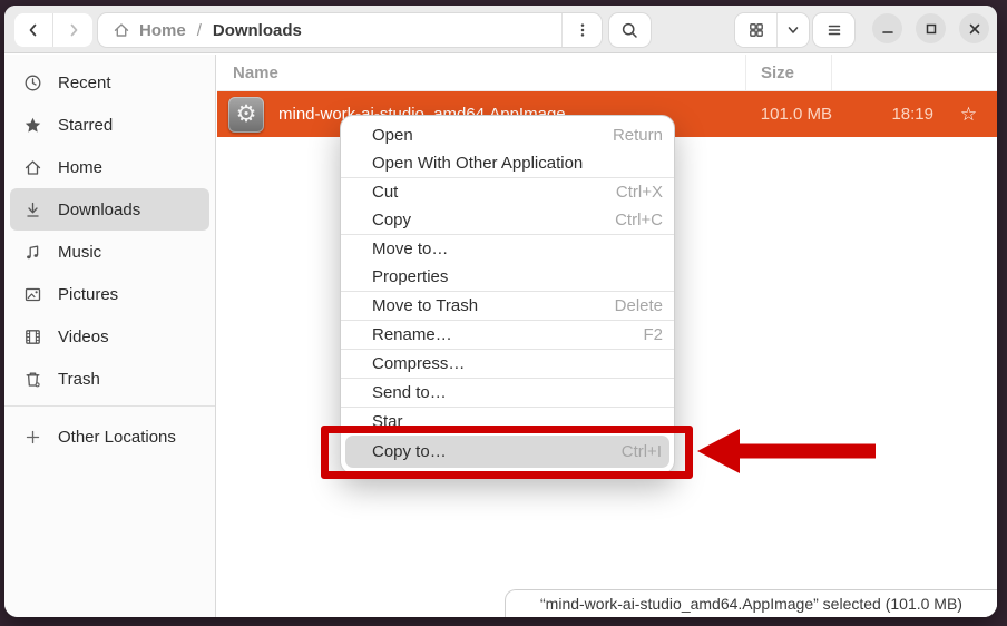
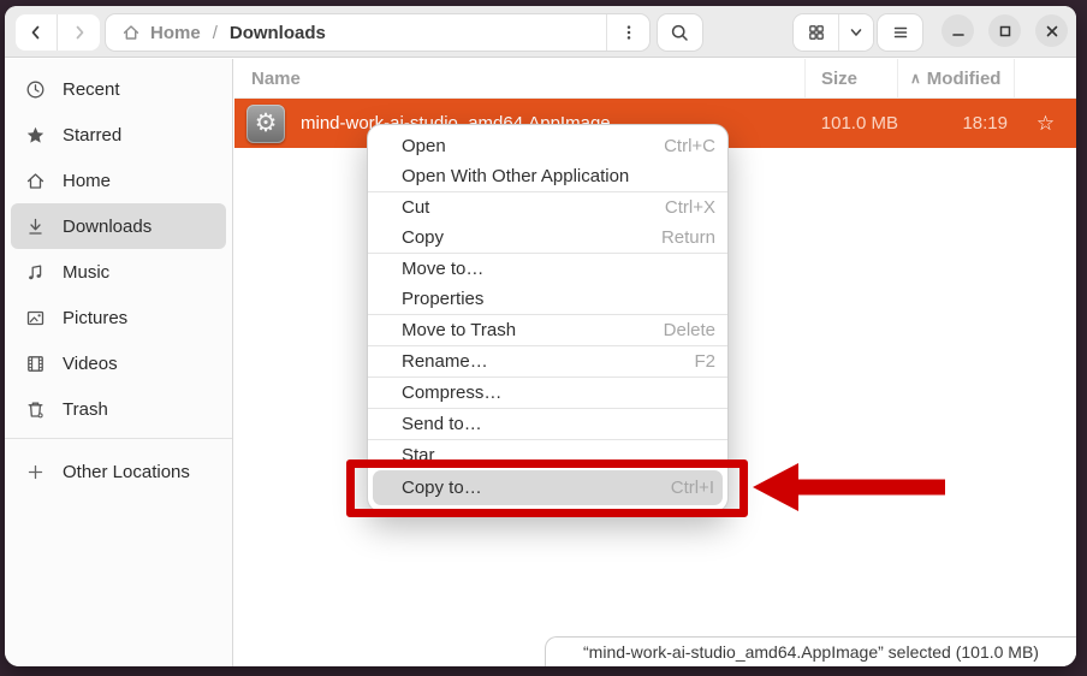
  Home
  /
  Downloads
  Recent
  Starred
  Home
  Downloads
  Music
  Pictures
  Videos
  Trash
  Other Locations
  Name
  Size
+ ∧
+ Modified
  ⚙
  101.0 MB
  18:19
  ☆
  “mind-work-ai-studio_amd64.AppImage” selected (101.0 MB)
  Open
- Return
+ Ctrl+C
  Open With Other Application
  Cut
  Ctrl+X
  Copy
- Ctrl+C
+ Return
  Move to…
  Properties
  Move to Trash
  Delete
  Rename…
  F2
  Compress…
  Send to…
  Star
  Copy to…
  Ctrl+I
